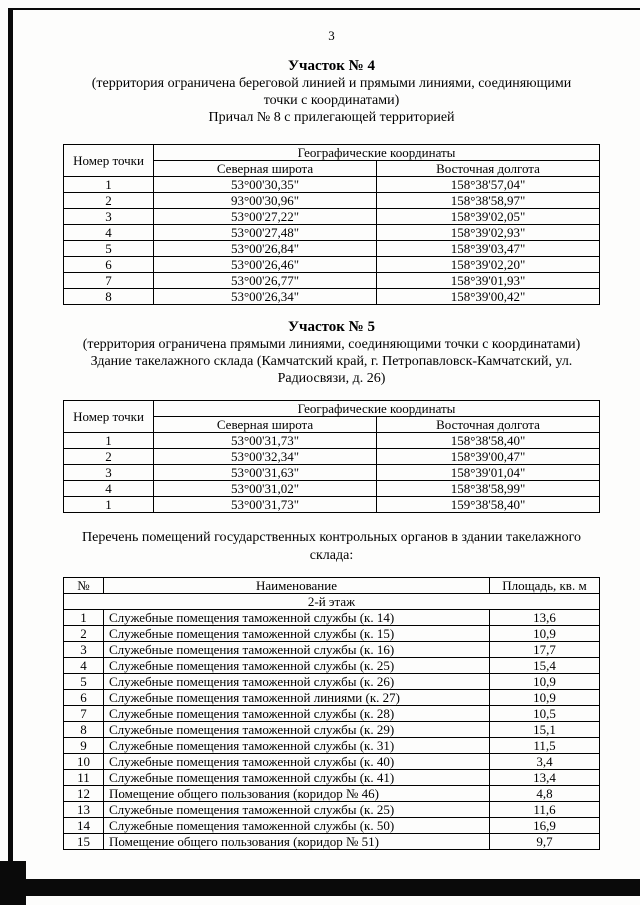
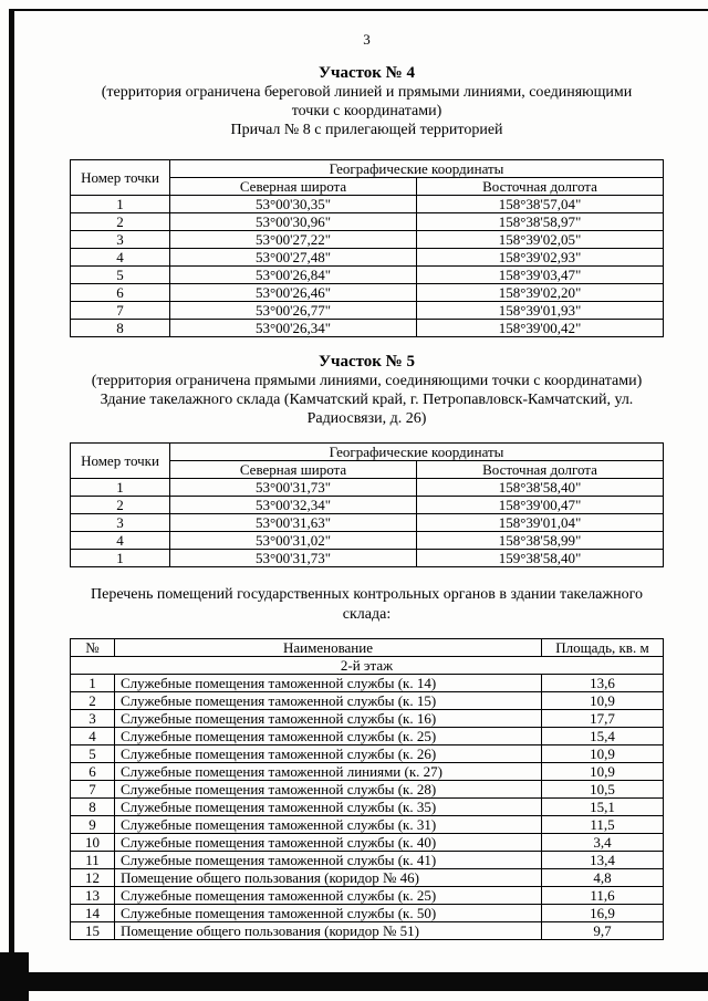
  3
  Участок № 4
  (территория ограничена береговой линией и прямыми линиями, соединяющими точки с координатами)
  Причал № 8 с прилегающей территорией
  Номер точки	Географические координаты
  Северная широта	Восточная долгота
  1	53°00'30,35"	158°38'57,04"
- 2	93°00'30,96"	158°38'58,97"
+ 2	53°00'30,96"	158°38'58,97"
  3	53°00'27,22"	158°39'02,05"
  4	53°00'27,48"	158°39'02,93"
  5	53°00'26,84"	158°39'03,47"
  6	53°00'26,46"	158°39'02,20"
  7	53°00'26,77"	158°39'01,93"
  8	53°00'26,34"	158°39'00,42"
  Участок № 5
  (территория ограничена прямыми линиями, соединяющими точки с координатами)
  Здание такелажного склада (Камчатский край, г. Петропавловск-Камчатский, ул. Радиосвязи, д. 26)
  Номер точки	Географические координаты
  Северная широта	Восточная долгота
  1	53°00'31,73"	158°38'58,40"
  2	53°00'32,34"	158°39'00,47"
  3	53°00'31,63"	158°39'01,04"
  4	53°00'31,02"	158°38'58,99"
  1	53°00'31,73"	159°38'58,40"
  Перечень помещений государственных контрольных органов в здании такелажного склада:
  №	Наименование	Площадь, кв. м
  2-й этаж
  1	Служебные помещения таможенной службы (к. 14)	13,6
  2	Служебные помещения таможенной службы (к. 15)	10,9
  3	Служебные помещения таможенной службы (к. 16)	17,7
  4	Служебные помещения таможенной службы (к. 25)	15,4
  5	Служебные помещения таможенной службы (к. 26)	10,9
  6	Служебные помещения таможенной линиями (к. 27)	10,9
  7	Служебные помещения таможенной службы (к. 28)	10,5
- 8	Служебные помещения таможенной службы (к. 29)	15,1
+ 8	Служебные помещения таможенной службы (к. 35)	15,1
  9	Служебные помещения таможенной службы (к. 31)	11,5
  10	Служебные помещения таможенной службы (к. 40)	3,4
  11	Служебные помещения таможенной службы (к. 41)	13,4
  12	Помещение общего пользования (коридор № 46)	4,8
  13	Служебные помещения таможенной службы (к. 25)	11,6
  14	Служебные помещения таможенной службы (к. 50)	16,9
  15	Помещение общего пользования (коридор № 51)	9,7
